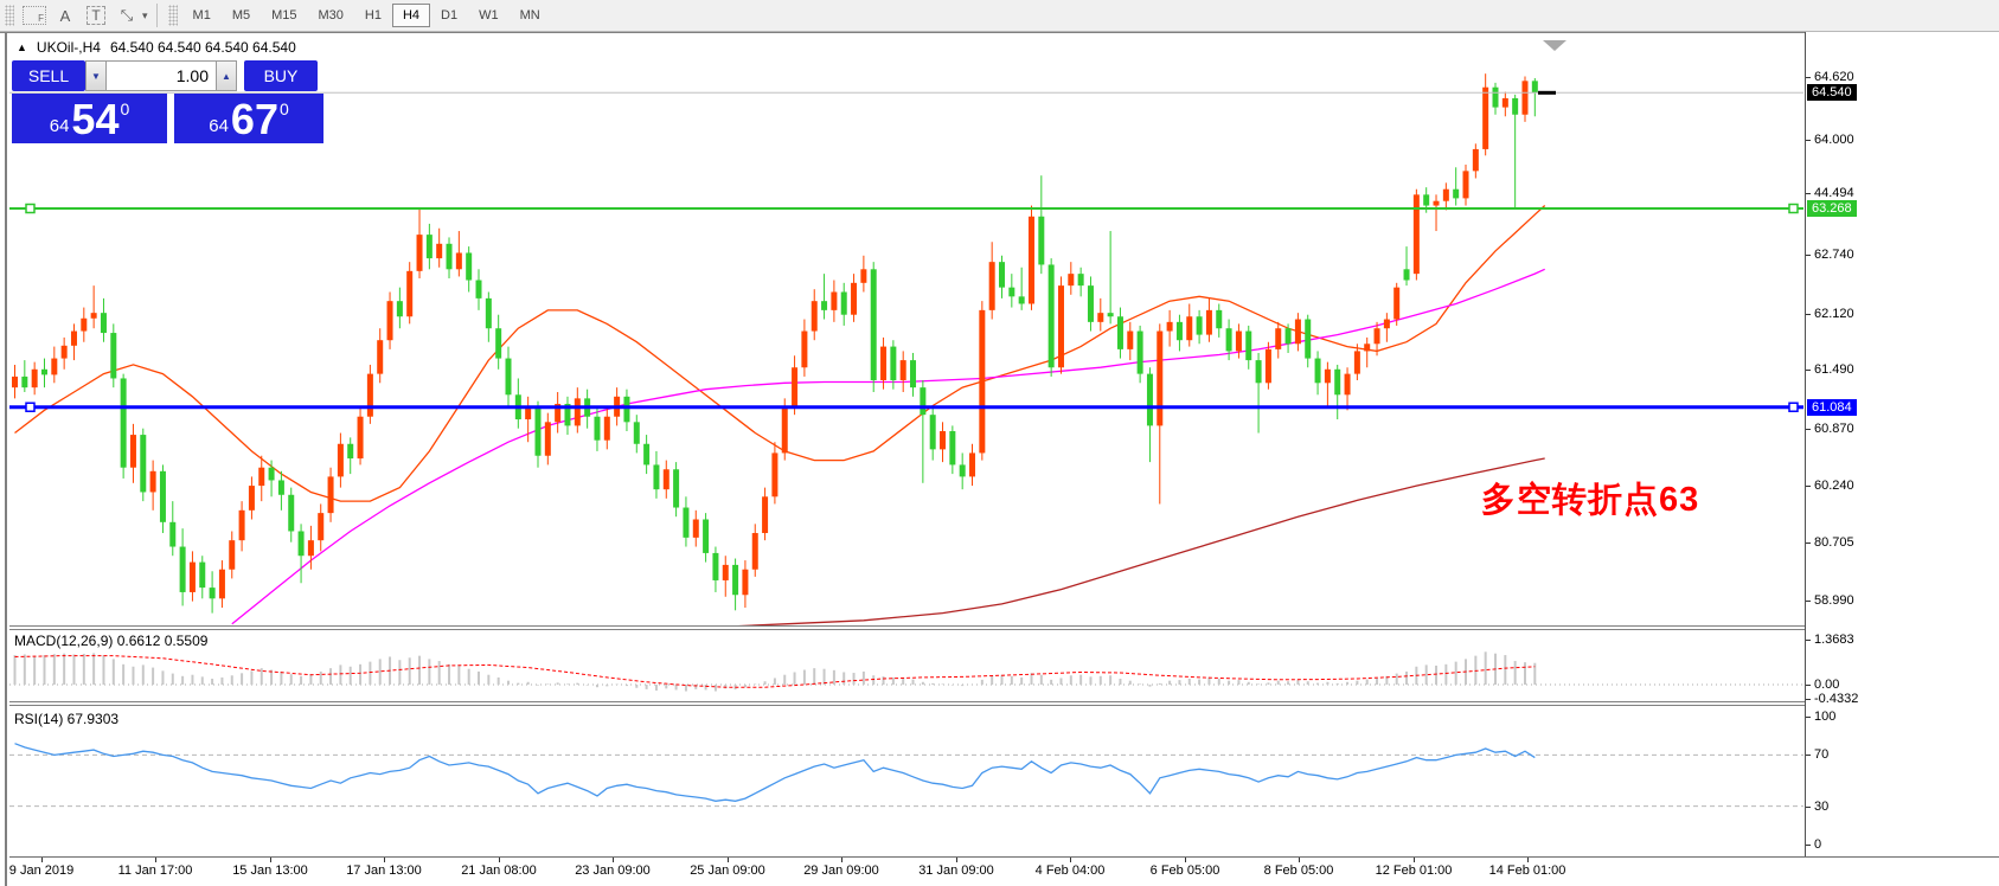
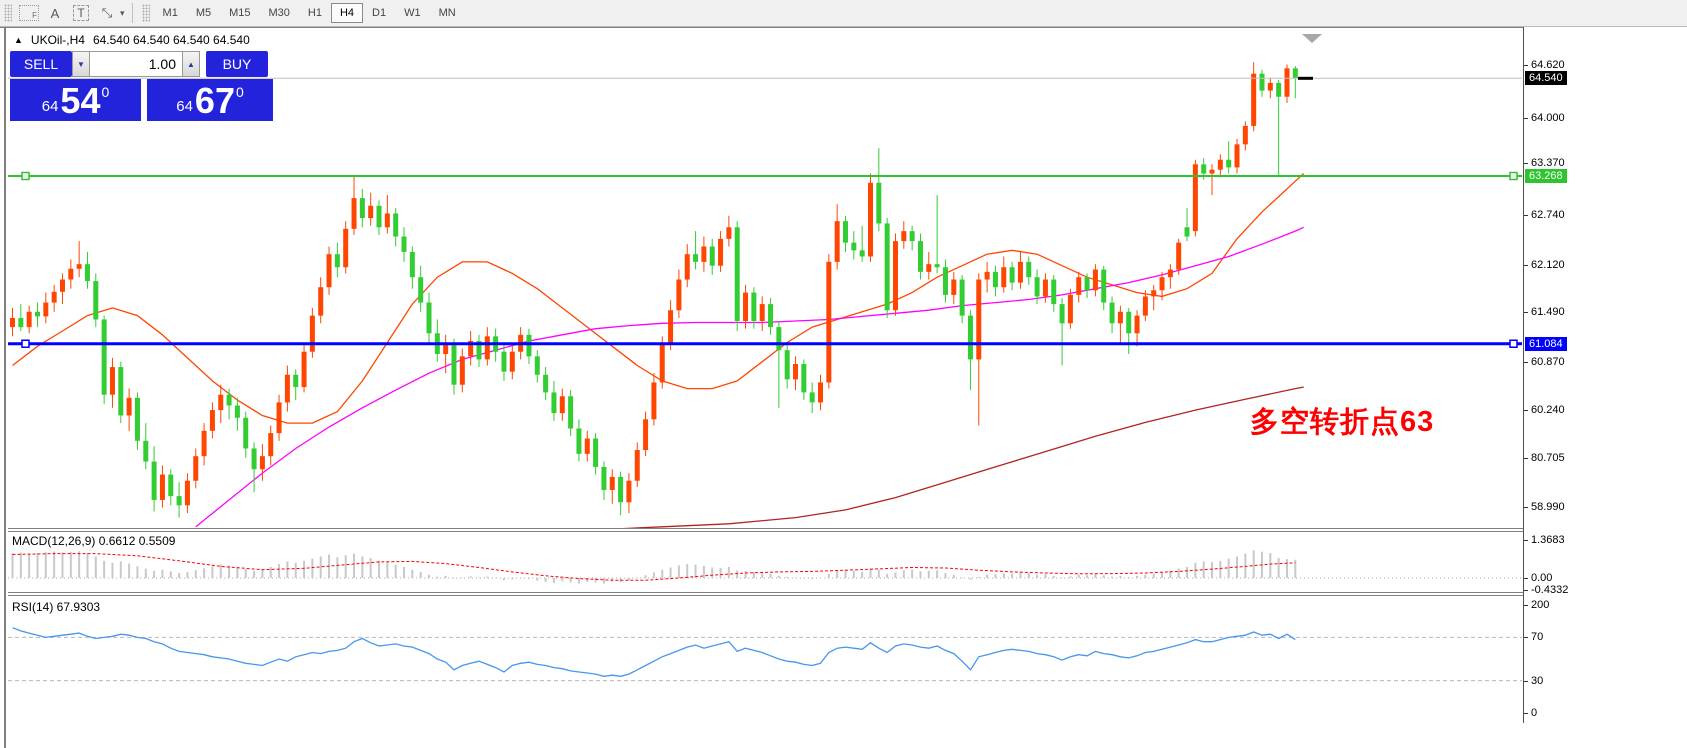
  F
  A
  T
  ⤡
  ▾
  M1
  M5
  M15
  M30
  H1
  H4
  D1
  W1
  MN
  ▲
  UKOil-,H4
  64.540 64.540 64.540 64.540
  SELL
  ▼
  1.00
  ▲
  BUY
  64
  54
  0
  64
  67
  0
  多空转折点63
  MACD(12,26,9) 0.6612 0.5509
  RSI(14) 67.9303
  64.620
  64.000
- 44.494
+ 63.370
  62.740
  62.120
  61.490
  60.870
  60.240
  80.705
  58.990
  1.3683
  0.00
  -0.4332
- 100
+ 200
  70
  30
  0
  64.540
  63.268
  61.084
- 9 Jan 2019
- 11 Jan 17:00
- 15 Jan 13:00
- 17 Jan 13:00
- 21 Jan 08:00
- 23 Jan 09:00
- 25 Jan 09:00
- 29 Jan 09:00
- 31 Jan 09:00
- 4 Feb 04:00
- 6 Feb 05:00
- 8 Feb 05:00
- 12 Feb 01:00
- 14 Feb 01:00
